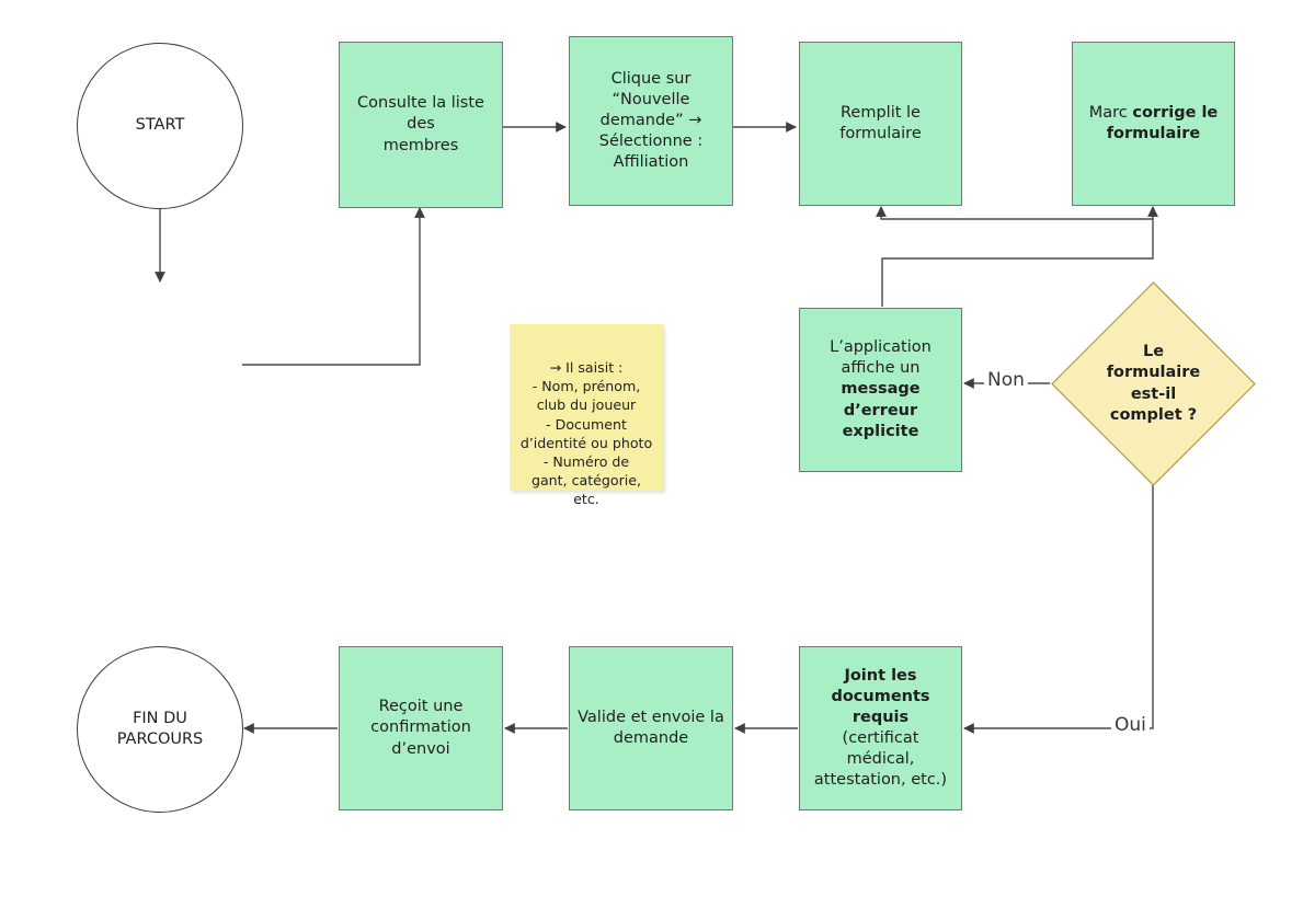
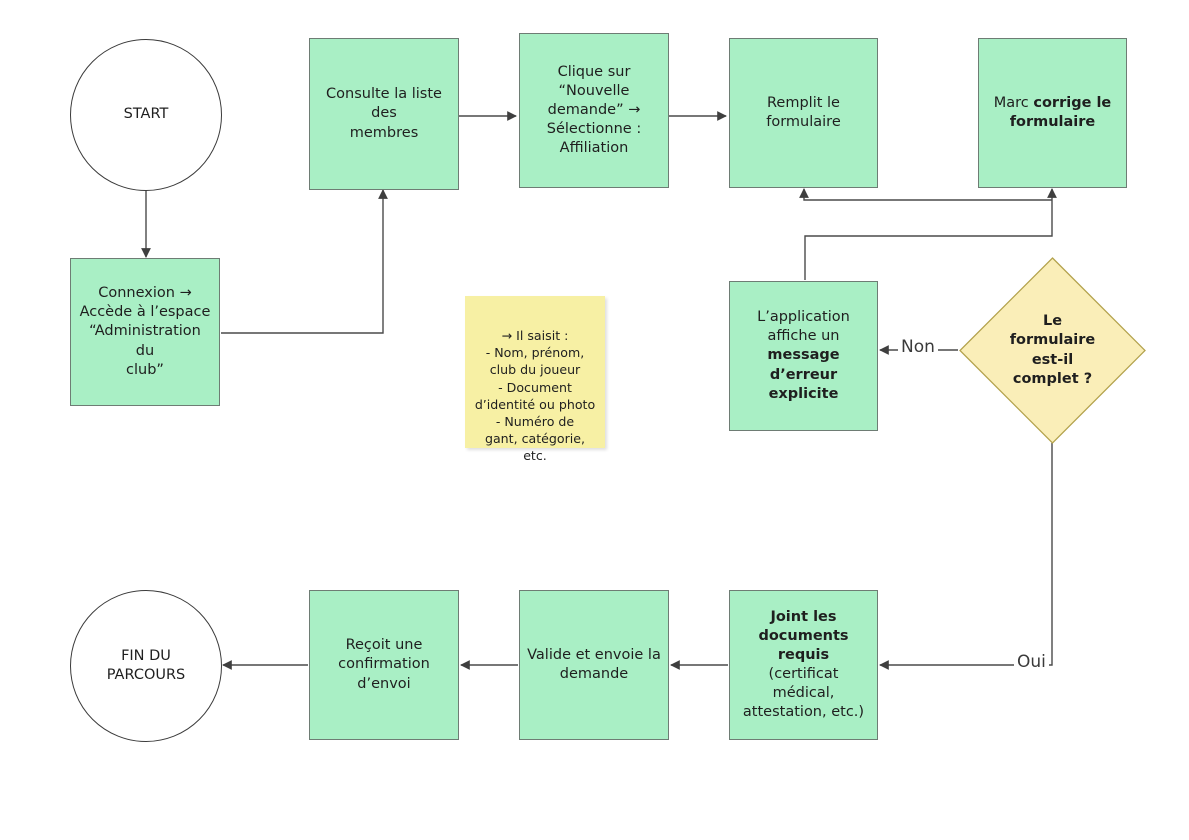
  START
+ Connexion →
+ Accède à l’espace
+ “Administration du
+ club”
  Consulte la liste des
  membres
  Clique sur
  “Nouvelle
  demande” →
  Sélectionne :
  Affiliation
  Remplit le
  formulaire
  Marc corrige le formulaire
  → Il saisit :
  - Nom, prénom,
  club du joueur
  - Document
  d’identité ou photo
  - Numéro de
  gant, catégorie, etc.
  L’application affiche un message d’erreur explicite
  Le
  formulaire
  est-il
  complet ?
  Non
  Oui
  Joint les documents requis
  (certificat médical, attestation, etc.)
  Valide et envoie la
  demande
  Reçoit une
  confirmation
  d’envoi
  FIN DU
  PARCOURS
